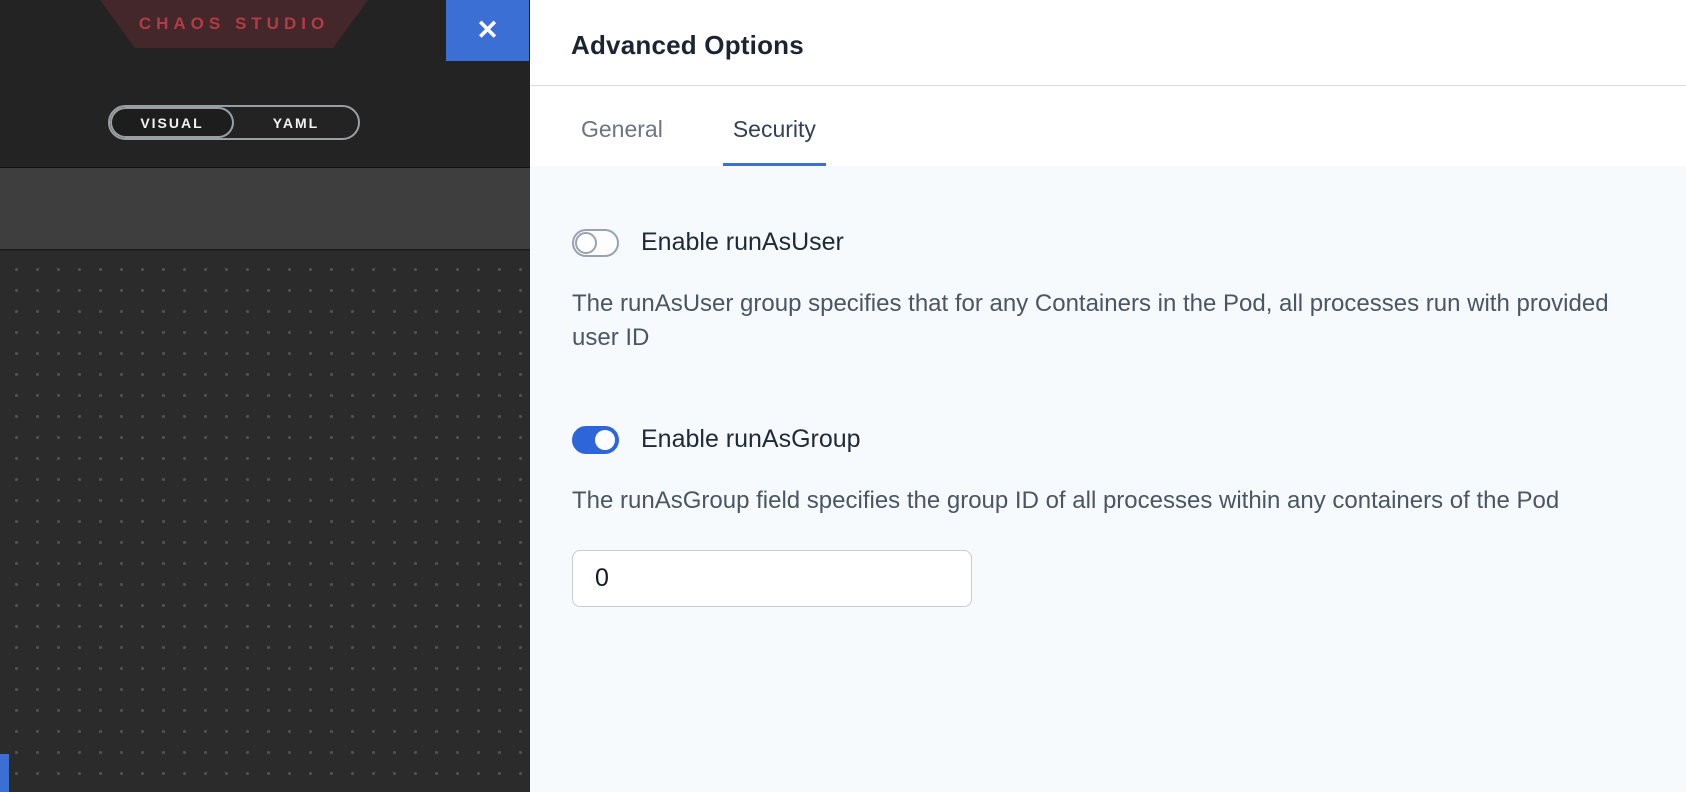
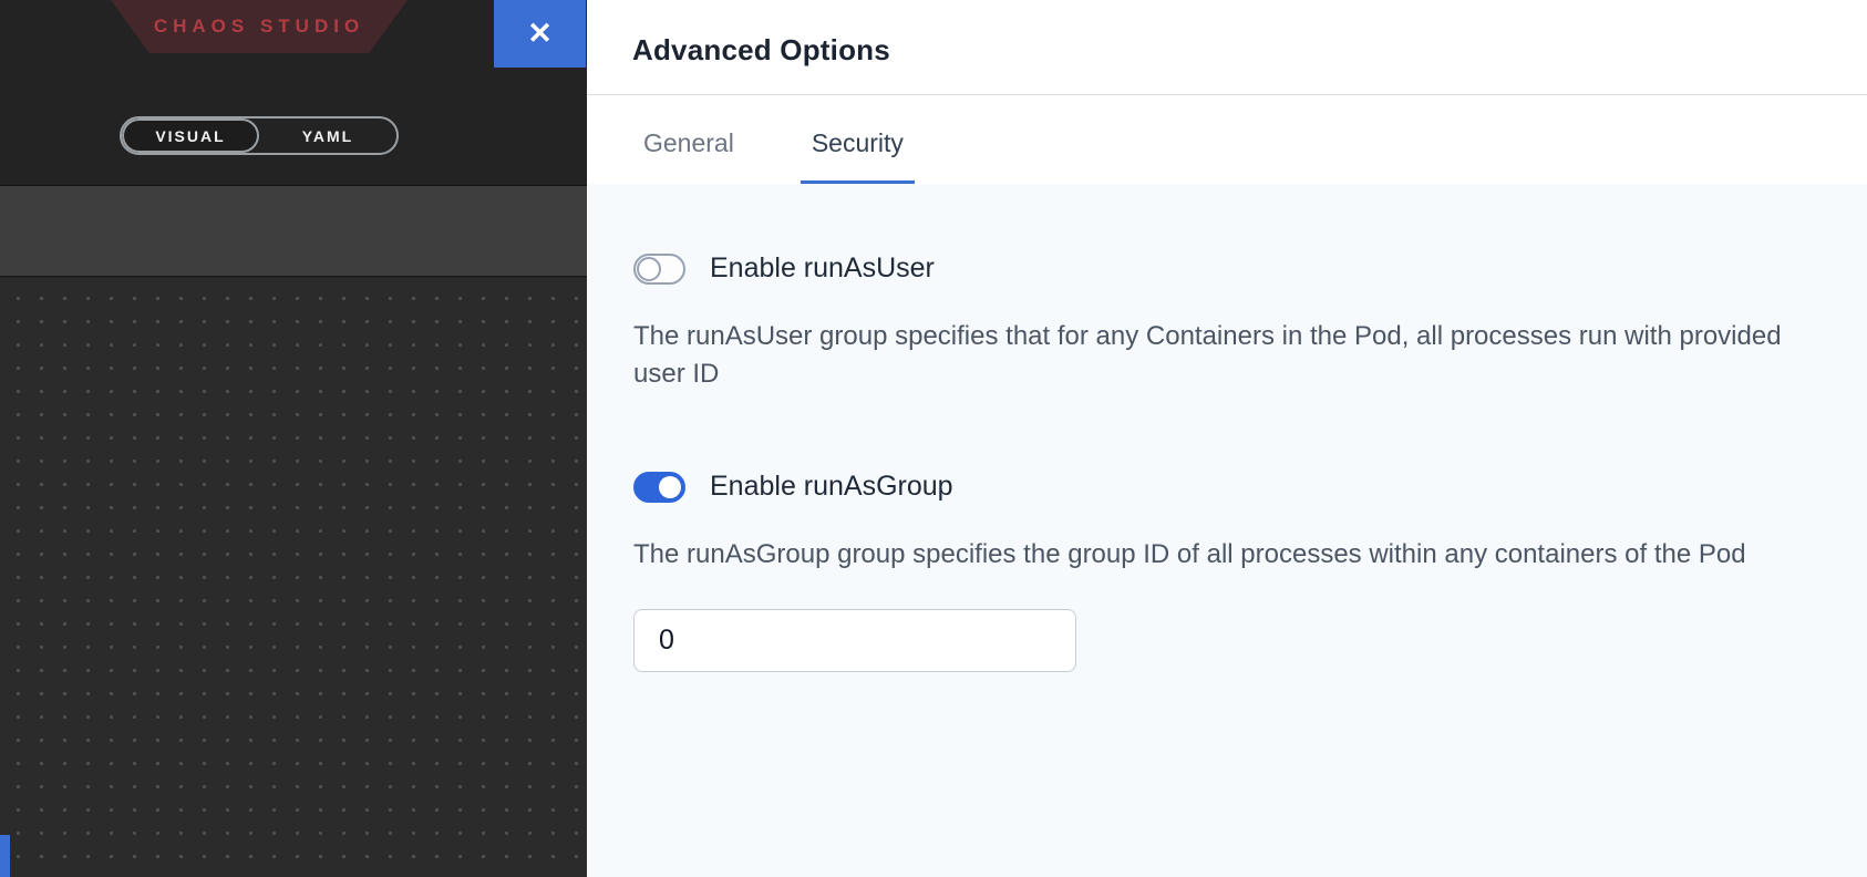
  CHAOS STUDIO
  VISUAL
  YAML
  ✕
  Advanced Options
  General
  Security
  Enable runAsUser
  The runAsUser group specifies that for any Containers in the Pod, all processes run with provided user ID
  Enable runAsGroup
- The runAsGroup field specifies the group ID of all processes within any containers of the Pod
+ The runAsGroup group specifies the group ID of all processes within any containers of the Pod
  0
